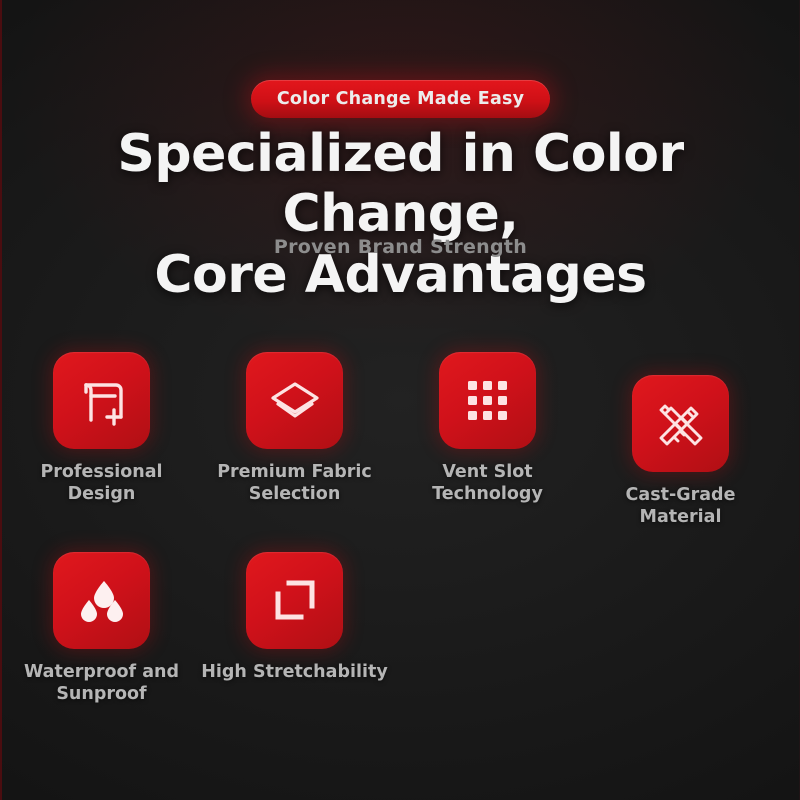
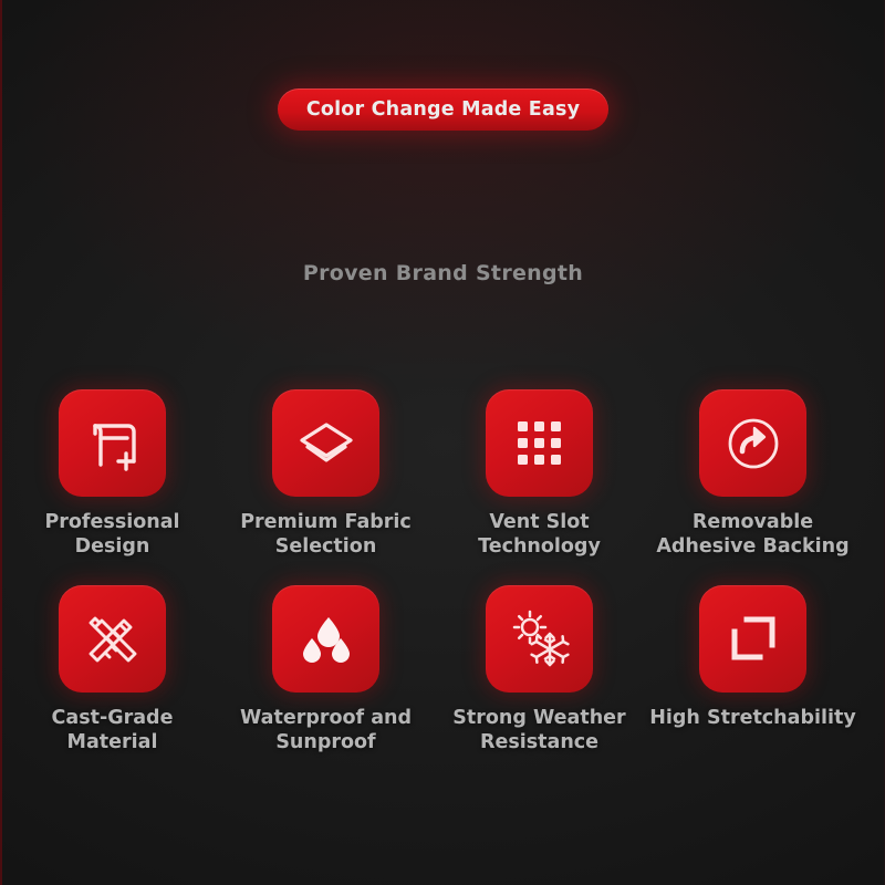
  Color Change Made Easy
- Specialized in Color Change,
- Core Advantages
  Proven Brand Strength
  Professional Design
  Premium Fabric Selection
  Vent Slot Technology
+ Removable Adhesive Backing
  Cast-Grade Material
  Waterproof and Sunproof
+ Strong Weather Resistance
  High Stretchability
